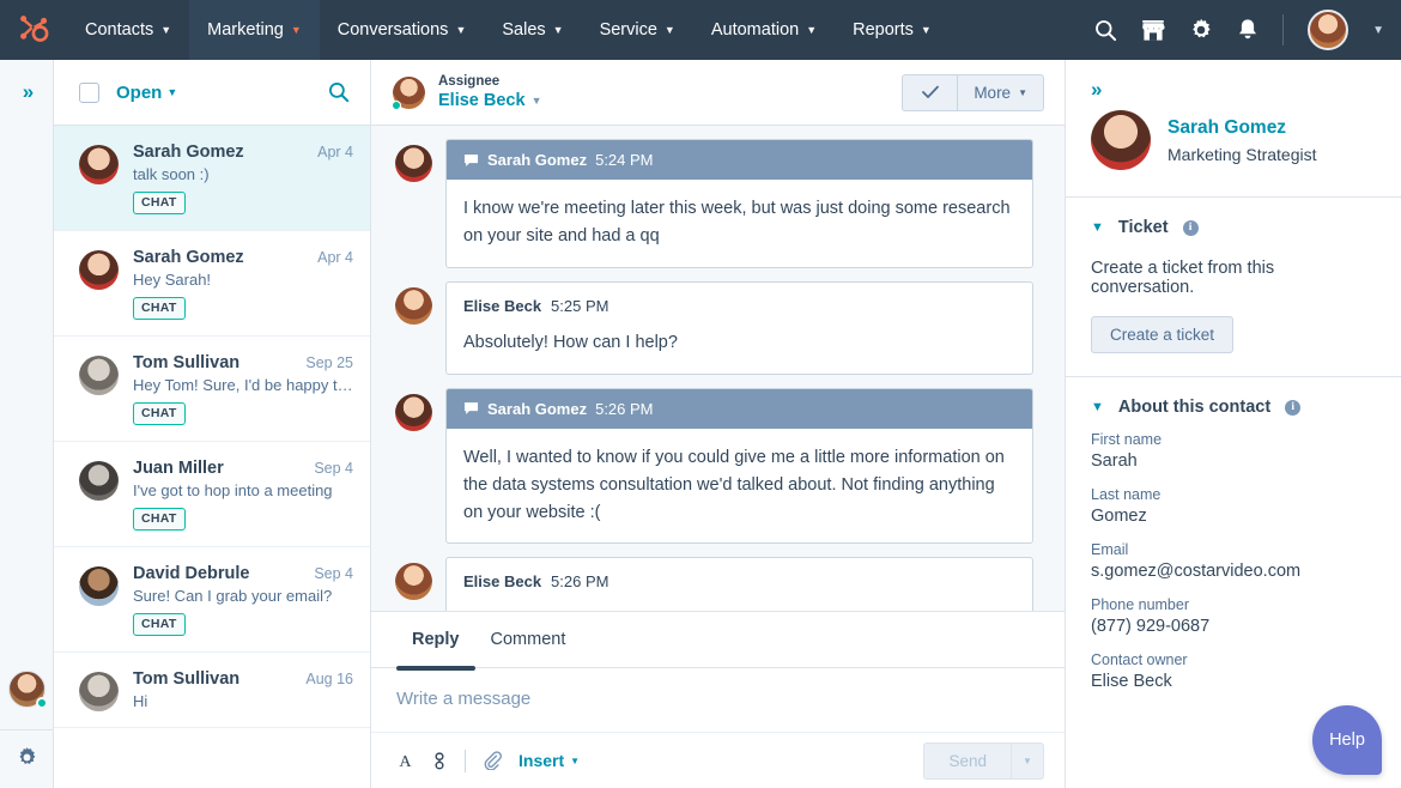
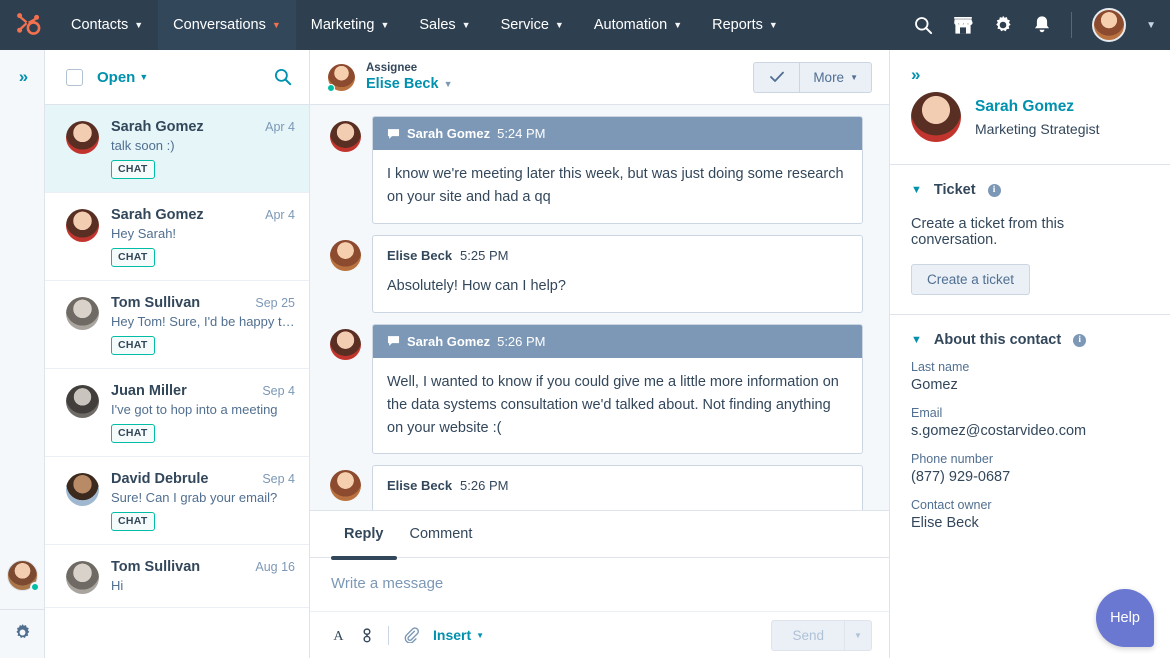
  Contacts
  ▼
- Marketing
+ Conversations
  ▼
- Conversations
+ Marketing
  ▼
  Sales
  ▼
  Service
  ▼
  Automation
  ▼
  Reports
  ▼
  ▼
  »
  Open
  ▼
  Sarah Gomez
  Apr 4
  talk soon :)
  CHAT
  Sarah Gomez
  Apr 4
  Hey Sarah!
  CHAT
  Tom Sullivan
  Sep 25
  Hey Tom! Sure, I'd be happy to
  CHAT
  Juan Miller
  Sep 4
  I've got to hop into a meeting
  CHAT
  David Debrule
  Sep 4
  Sure! Can I grab your email?
  CHAT
  Tom Sullivan
  Aug 16
  Hi
  Assignee
  Elise Beck
  ▼
  More
  ▼
  Sarah Gomez
  5:24 PM
  I know we're meeting later this week, but was just doing some research on your site and had a qq
  Elise Beck
  5:25 PM
  Absolutely! How can I help?
  Sarah Gomez
  5:26 PM
  Well, I wanted to know if you could give me a little more information on the data systems consultation we'd talked about. Not finding anything on your website :(
  Elise Beck
  5:26 PM
  Reply
  Comment
  Write a message
  A
  Insert
  ▼
  Send
  ▼
  »
  Sarah Gomez
  Marketing Strategist
  ▼
  Ticket
  i
  Create a ticket from this conversation.
  Create a ticket
  ▼
  About this contact
  i
- First name
- Sarah
  Last name
  Gomez
  Email
  s.gomez@costarvideo.com
  Phone number
  (877) 929-0687
  Contact owner
  Elise Beck
  Help
